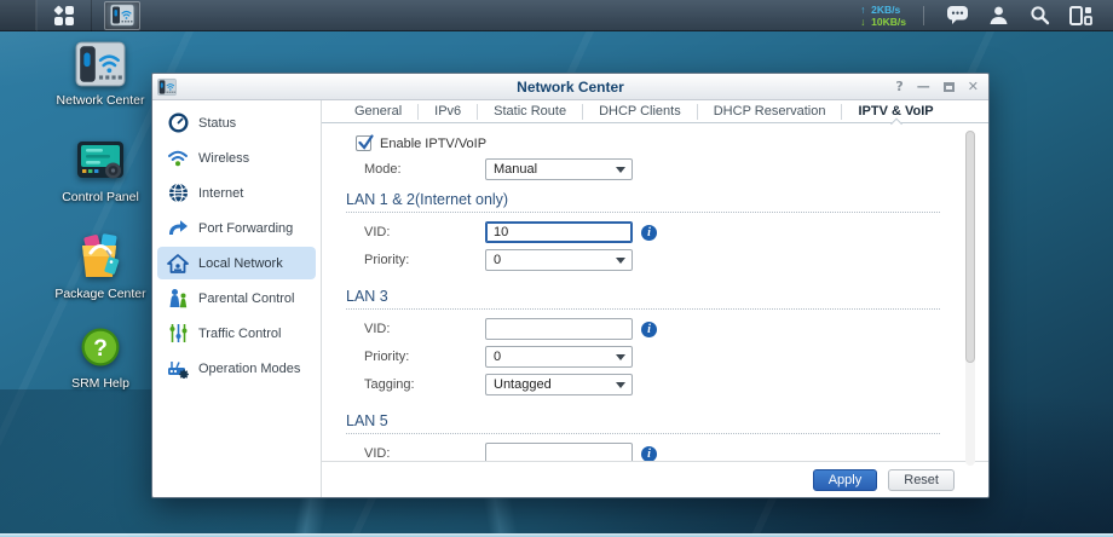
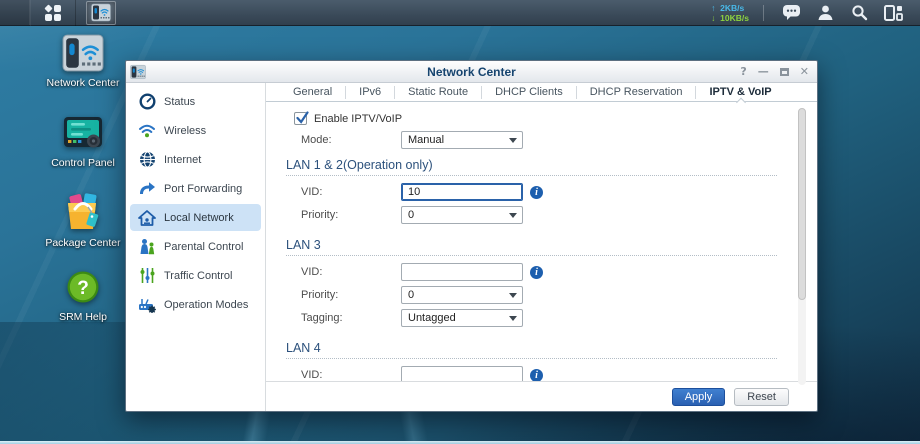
  ↑ 2KB/s
  ↓ 10KB/s
  Network Center
  Control Panel
  Package Center
  ?
  SRM Help
  Network Center
  ?
  —
  ✕
  Status
  Wireless
  Internet
  Port Forwarding
  Local Network
  Parental Control
  Traffic Control
  Operation Modes
  General
  IPv6
  Static Route
  DHCP Clients
  DHCP Reservation
  IPTV & VoIP
  Enable IPTV/VoIP
  Mode:
  Manual
- LAN 1 & 2(Internet only)
+ LAN 1 & 2(Operation only)
  VID:
  10
  i
  Priority:
  0
  LAN 3
  VID:
  i
  Priority:
  0
  Tagging:
  Untagged
- LAN 5
+ LAN 4
  VID:
  i
  Apply
  Reset
